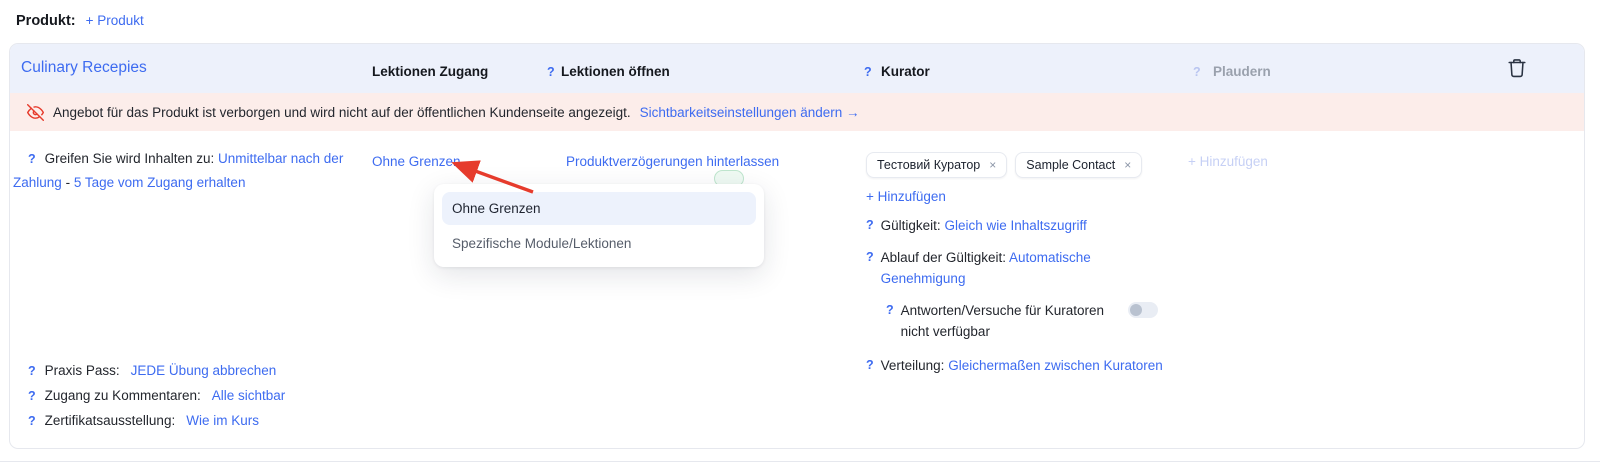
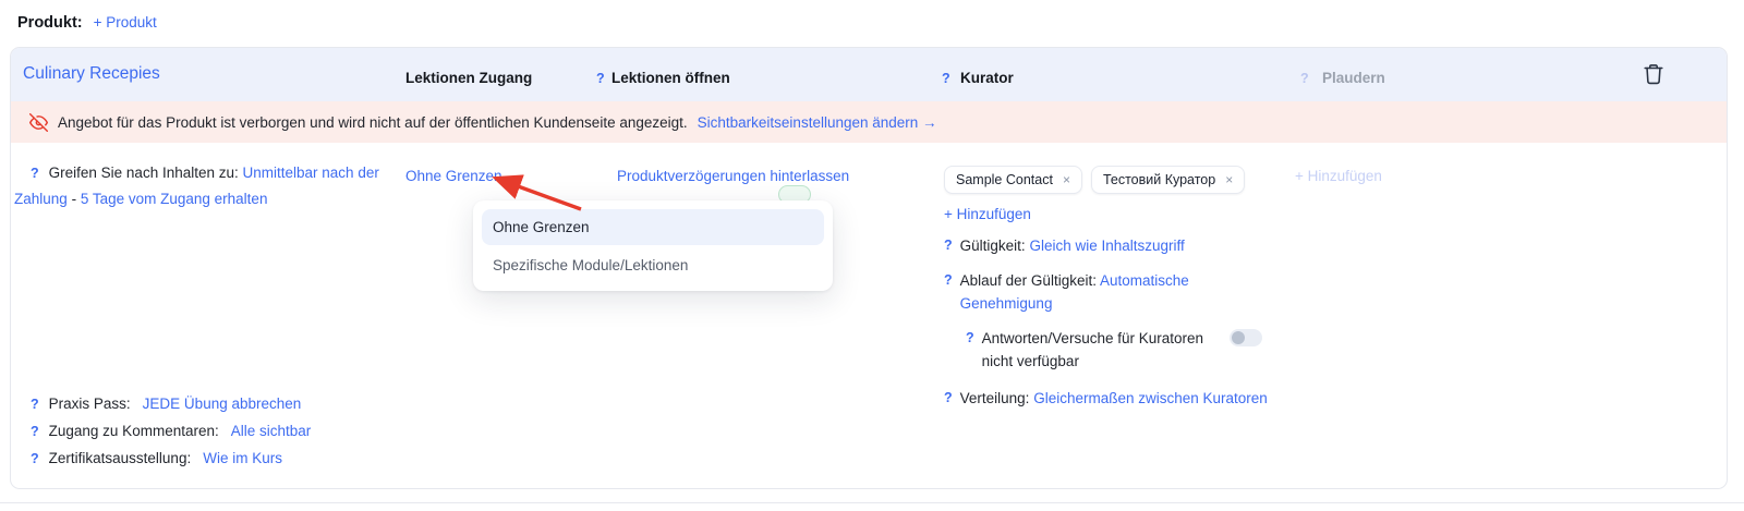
  Produkt:
  + Produkt
  Culinary Recepies
  Lektionen Zugang
  ?
  Lektionen öffnen
  ?
  Kurator
  ?
  Plaudern
  Angebot für das Produkt ist verborgen und wird nicht auf der öffentlichen Kundenseite angezeigt.
  Sichtbarkeitseinstellungen ändern →
- ? Greifen Sie wird Inhalten zu: Unmittelbar nach der Zahlung - 5 Tage vom Zugang erhalten
+ ? Greifen Sie nach Inhalten zu: Unmittelbar nach der Zahlung - 5 Tage vom Zugang erhalten
  Ohne Grenzen
  Produktverzögerungen hinterlassen
  Ohne Grenzen
  Spezifische Module/Lektionen
- Тестовий Куратор
+ Sample Contact
  ×
- Sample Contact
+ Тестовий Куратор
  ×
  + Hinzufügen
  ?
  Gültigkeit: Gleich wie Inhaltszugriff
  ?
  Ablauf der Gültigkeit: Automatische Genehmigung
  ?
  Antworten/Versuche für Kuratoren nicht verfügbar
  ?
  Verteilung: Gleichermaßen zwischen Kuratoren
  + Hinzufügen
  ?
  Praxis Pass:
  JEDE Übung abbrechen
  ?
  Zugang zu Kommentaren:
  Alle sichtbar
  ?
  Zertifikatsausstellung:
  Wie im Kurs
